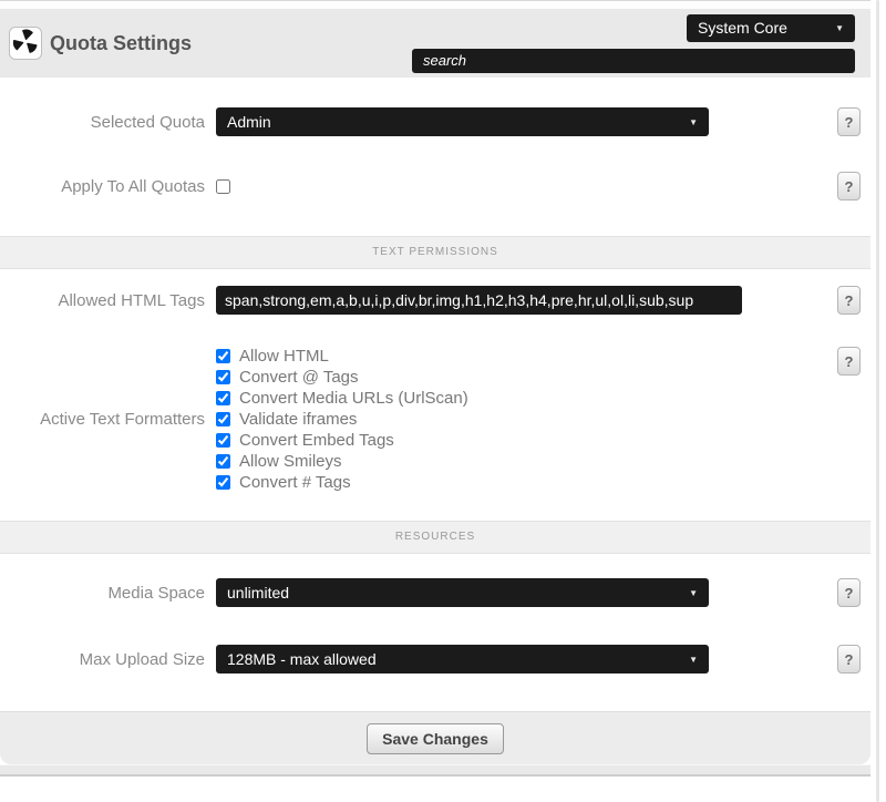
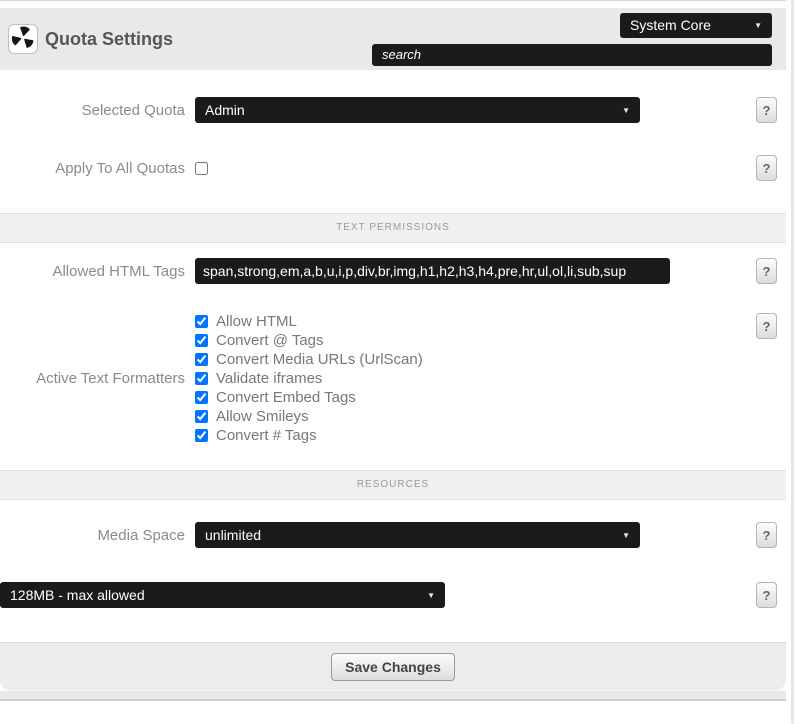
  Quota Settings
  System Core
  ▼
  search
  Selected Quota
  Admin
  ▼
  ?
  Apply To All Quotas
  ?
  TEXT PERMISSIONS
  Allowed HTML Tags
  span,strong,em,a,b,u,i,p,div,br,img,h1,h2,h3,h4,pre,hr,ul,ol,li,sub,sup
  ?
  Active Text Formatters
  Allow HTML
  Convert @ Tags
  Convert Media URLs (UrlScan)
  Validate iframes
  Convert Embed Tags
  Allow Smileys
  Convert # Tags
  ?
  RESOURCES
  Media Space
  unlimited
  ▼
  ?
- Max Upload Size
  128MB - max allowed
  ▼
  ?
  Save Changes
